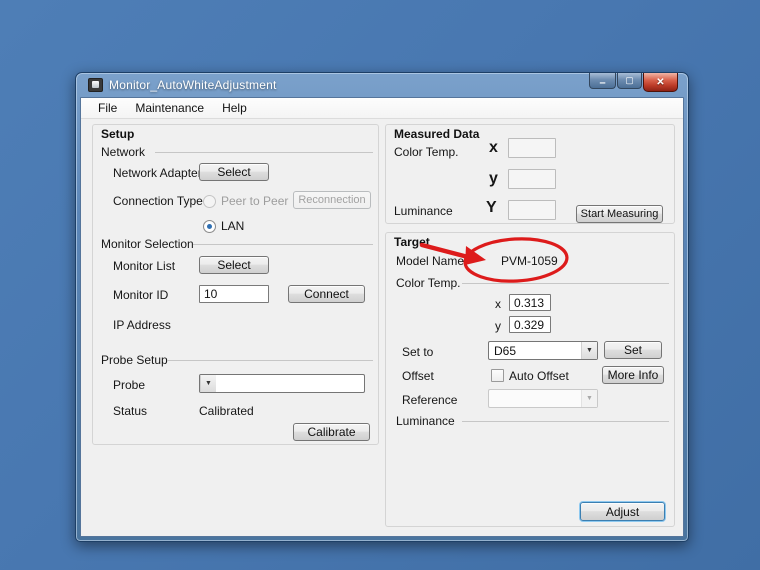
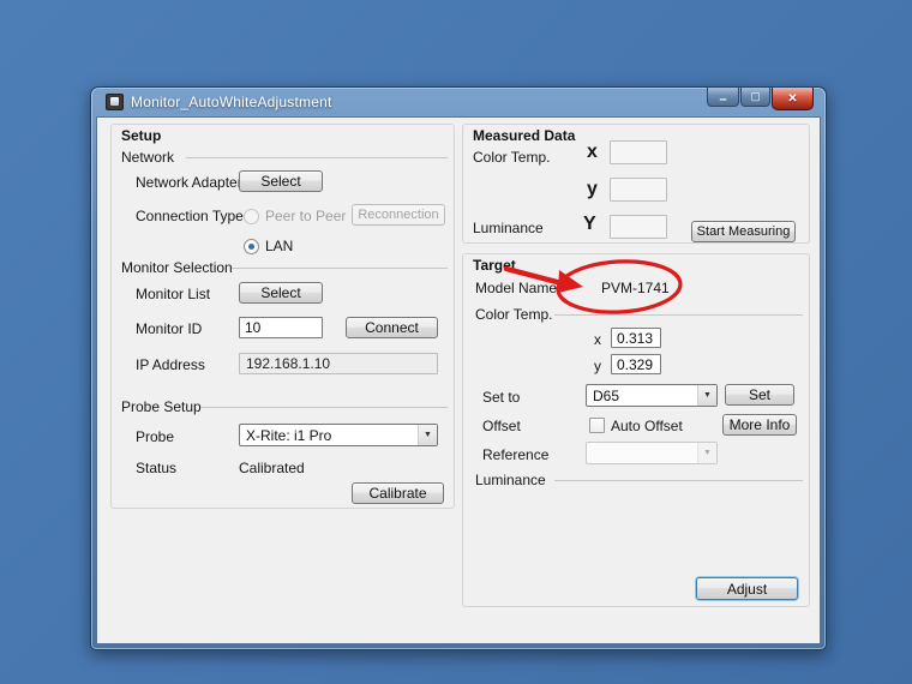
  Monitor_AutoWhiteAdjustment
  –
  ▢
  ✕
- File
- Maintenance
- Help
  Setup
  Network
  Network Adapte
  Select
  Connection Type
  Peer to Peer
  Reconnection
  LAN
  Monitor Selection
  Monitor List
  Select
  Monitor ID
  10
  Connect
  IP Address
+ 192.168.1.10
  Probe Setup
  Probe
+ X-Rite: i1 Pro
  Status
  Calibrated
  Calibrate
  Measured Data
  Color Temp.
  x
  y
  Luminance
  Y
  Start Measuring
  Target
  Model Name
- PVM-1059
+ PVM-1741
  Color Temp.
  x
  0.313
  y
  0.329
  Set to
  D65
  Set
  Offset
  Auto Offset
  More Info
  Reference
  Luminance
  Adjust
